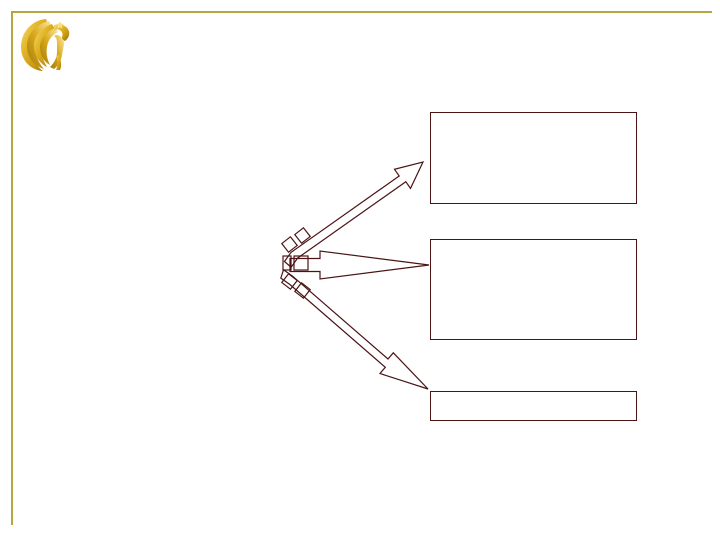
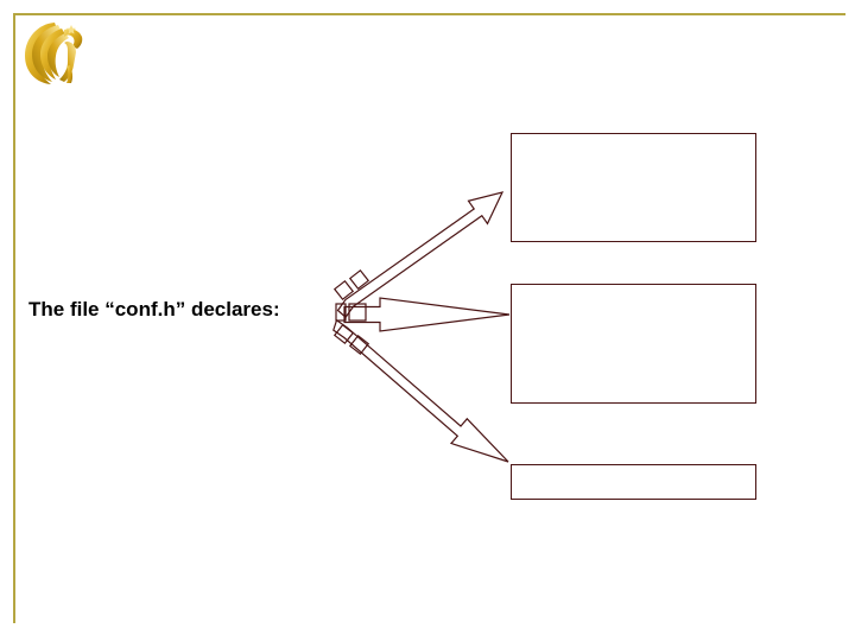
+ The file “conf.h” declares:
